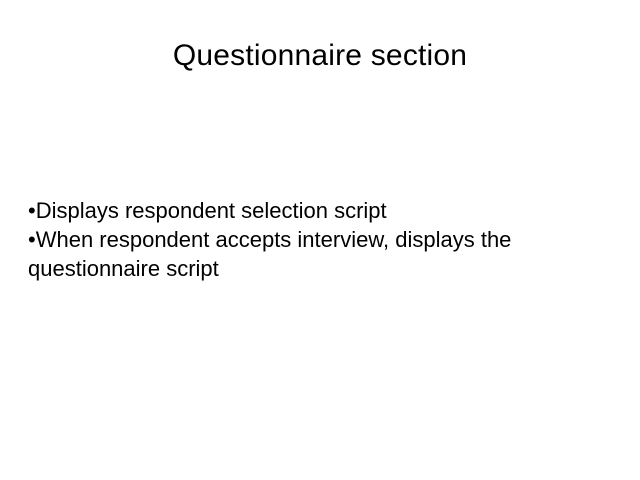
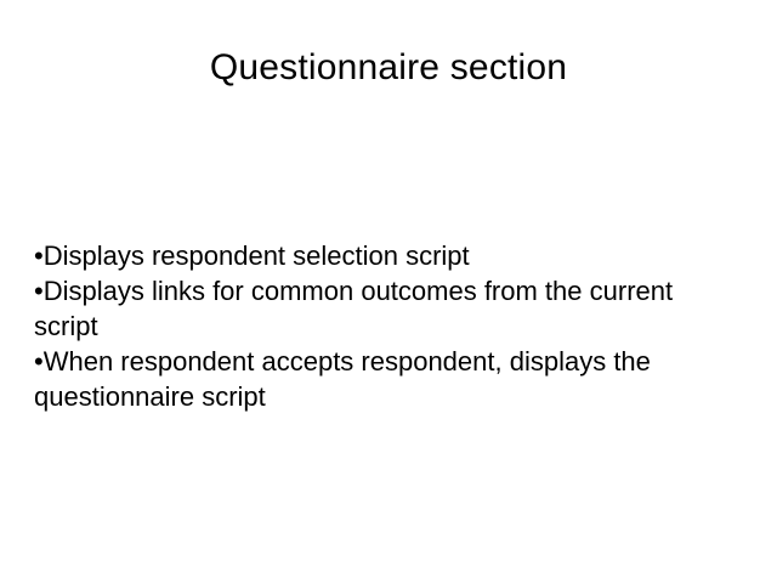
  Questionnaire section
  •Displays respondent selection script
+ •Displays links for common outcomes from the current script
- •When respondent accepts interview, displays the questionnaire script
+ •When respondent accepts respondent, displays the questionnaire script
